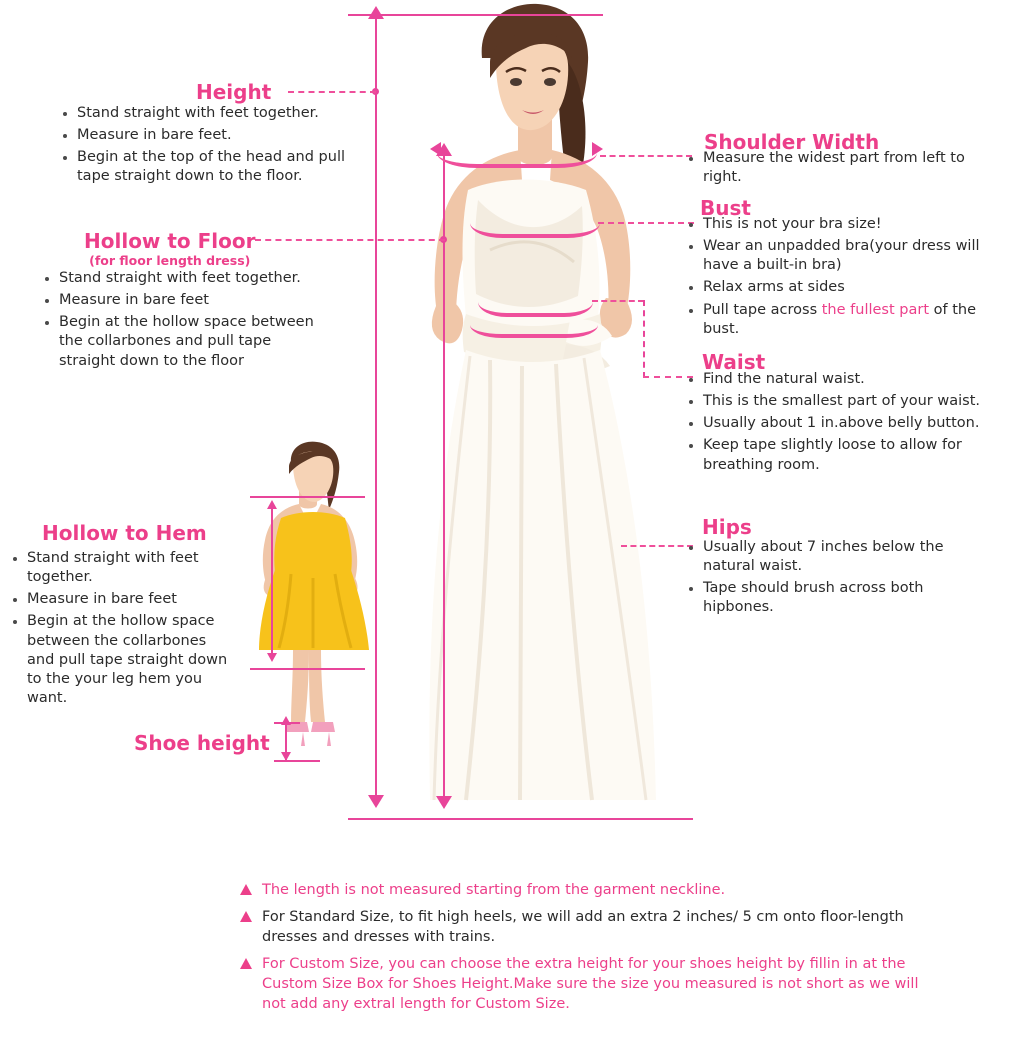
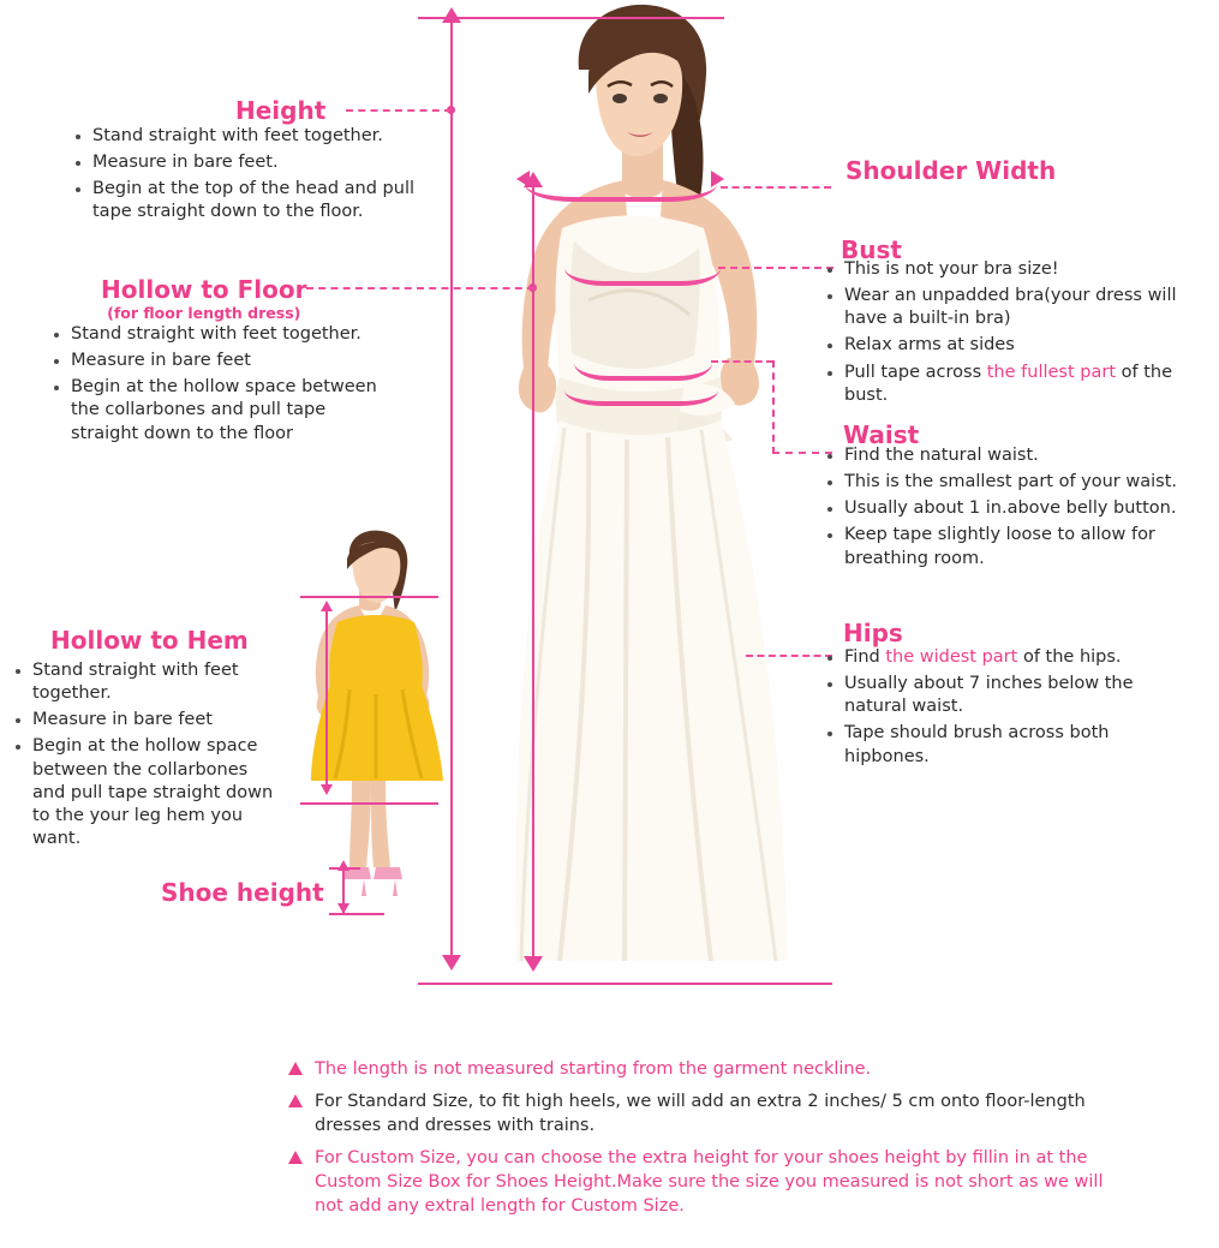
  Height
  Stand straight with feet together.
  Measure in bare feet.
  Begin at the top of the head and pull tape straight down to the floor.
  Hollow to Floor
  (for floor length dress)
  Stand straight with feet together.
  Measure in bare feet
  Begin at the hollow space between the collarbones and pull tape straight down to the floor
  Hollow to Hem
  Stand straight with feet together.
  Measure in bare feet
  Begin at the hollow space between the collarbones and pull tape straight down to the your leg hem you want.
  Shoe height
  Shoulder Width
- Measure the widest part from left to right.
  Bust
  This is not your bra size!
  Wear an unpadded bra(your dress will have a built-in bra)
  Relax arms at sides
  Pull tape across the fullest part of the bust.
  Waist
  Find the natural waist.
  This is the smallest part of your waist.
  Usually about 1 in.above belly button.
  Keep tape slightly loose to allow for breathing room.
  Hips
+ Find the widest part of the hips.
  Usually about 7 inches below the natural waist.
  Tape should brush across both hipbones.
  The length is not measured starting from the garment neckline.
  For Standard Size, to fit high heels, we will add an extra 2 inches/ 5 cm onto floor-length dresses and dresses with trains.
  For Custom Size, you can choose the extra height for your shoes height by fillin in at the Custom Size Box for Shoes Height.Make sure the size you measured is not short as we will not add any extral length for Custom Size.
